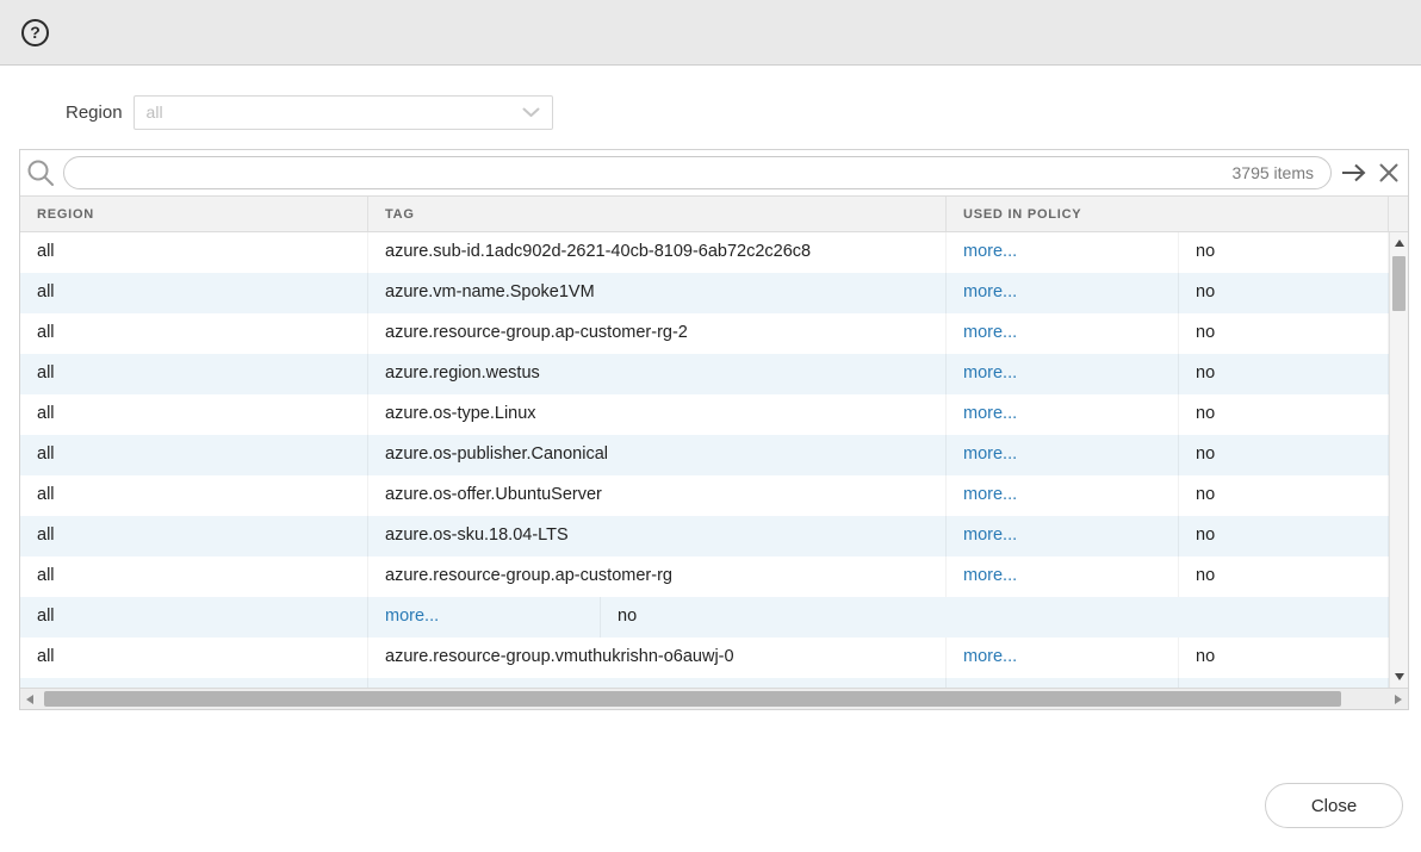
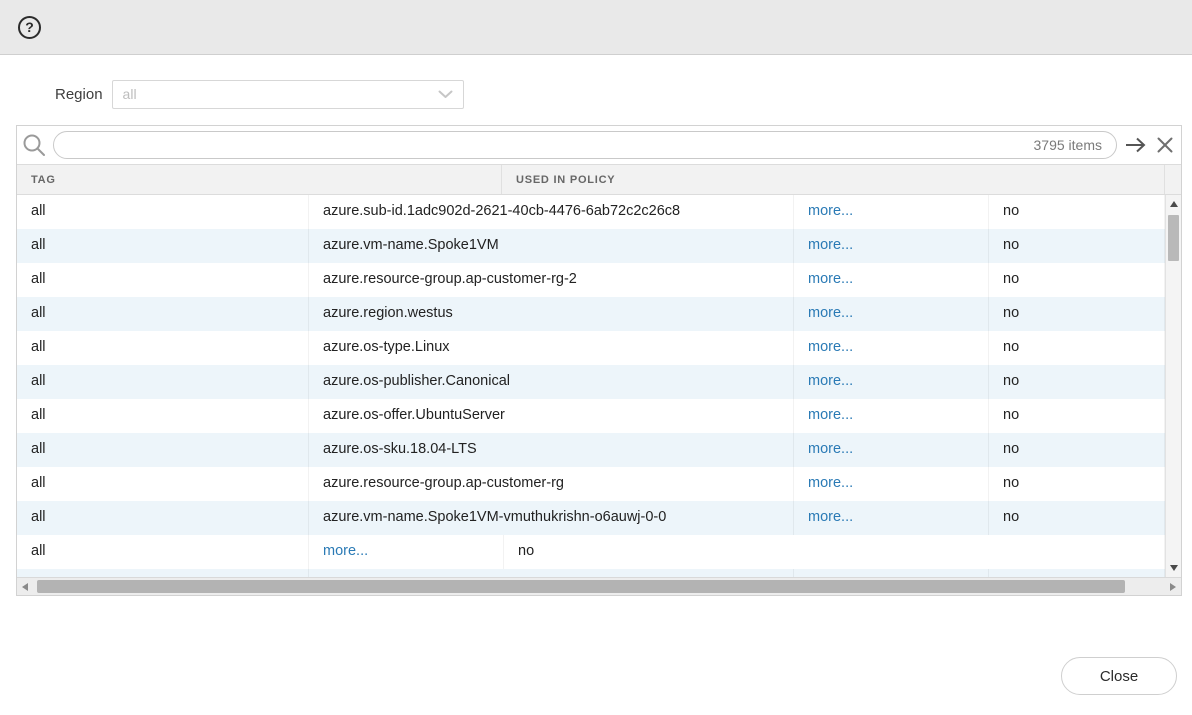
  ?
  Region
  all
  3795 items
- REGION
  TAG
  USED IN POLICY
  all
- azure.sub-id.1adc902d-2621-40cb-8109-6ab72c2c26c8
+ azure.sub-id.1adc902d-2621-40cb-4476-6ab72c2c26c8
  more...
  no
  all
  azure.vm-name.Spoke1VM
  more...
  no
  all
  azure.resource-group.ap-customer-rg-2
  more...
  no
  all
  azure.region.westus
  more...
  no
  all
  azure.os-type.Linux
  more...
  no
  all
  azure.os-publisher.Canonical
  more...
  no
  all
  azure.os-offer.UbuntuServer
  more...
  no
  all
  azure.os-sku.18.04-LTS
  more...
  no
  all
  azure.resource-group.ap-customer-rg
  more...
  no
  all
+ azure.vm-name.Spoke1VM-vmuthukrishn-o6auwj-0-0
  more...
  no
  all
- azure.resource-group.vmuthukrishn-o6auwj-0
  more...
  no
  Close
